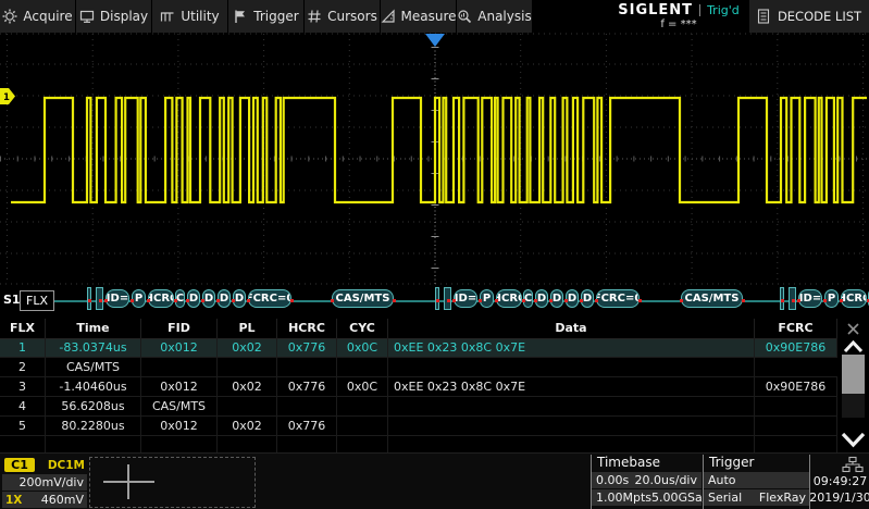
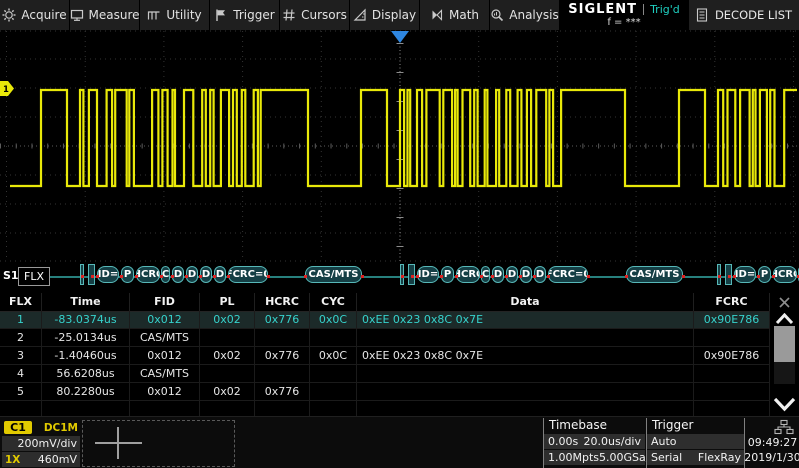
  Acquire
- Display
+ Measure
  Utility
  Trigger
  Cursors
- Measure
+ Display
+ Math
  Analysis
  SIGLENT
  Trig'd
  f = ***
  DECODE LIST
  1
  S1
  FLX
  ID=
  P
  C
  D
  D
  D
  D
  ID=
  P
  C
  D
  D
  D
  D
  ID=
  P
  CAS/MTS
  CAS/MTS
  FLX
  Time
  FID
  PL
  HCRC
  CYC
  Data
  FCRC
  1
  -83.0374us
  0x012
  0x02
  0x776
  0x0C
  0xEE 0x23 0x8C 0x7E
  0x90E786
  2
+ -25.0134us
  CAS/MTS
  3
  -1.40460us
  0x012
  0x02
  0x776
  0x0C
  0xEE 0x23 0x8C 0x7E
  0x90E786
  4
  56.6208us
  CAS/MTS
  5
  80.2280us
  0x012
  0x02
  0x776
  C1
  DC1M
  200mV/div
  1X
  460mV
  Timebase
  0.00s
  20.0us/div
  1.00Mpts
  5.00GSa
  Trigger
  Auto
  Serial
  FlexRay
  09:49:27
  2019/1/30
